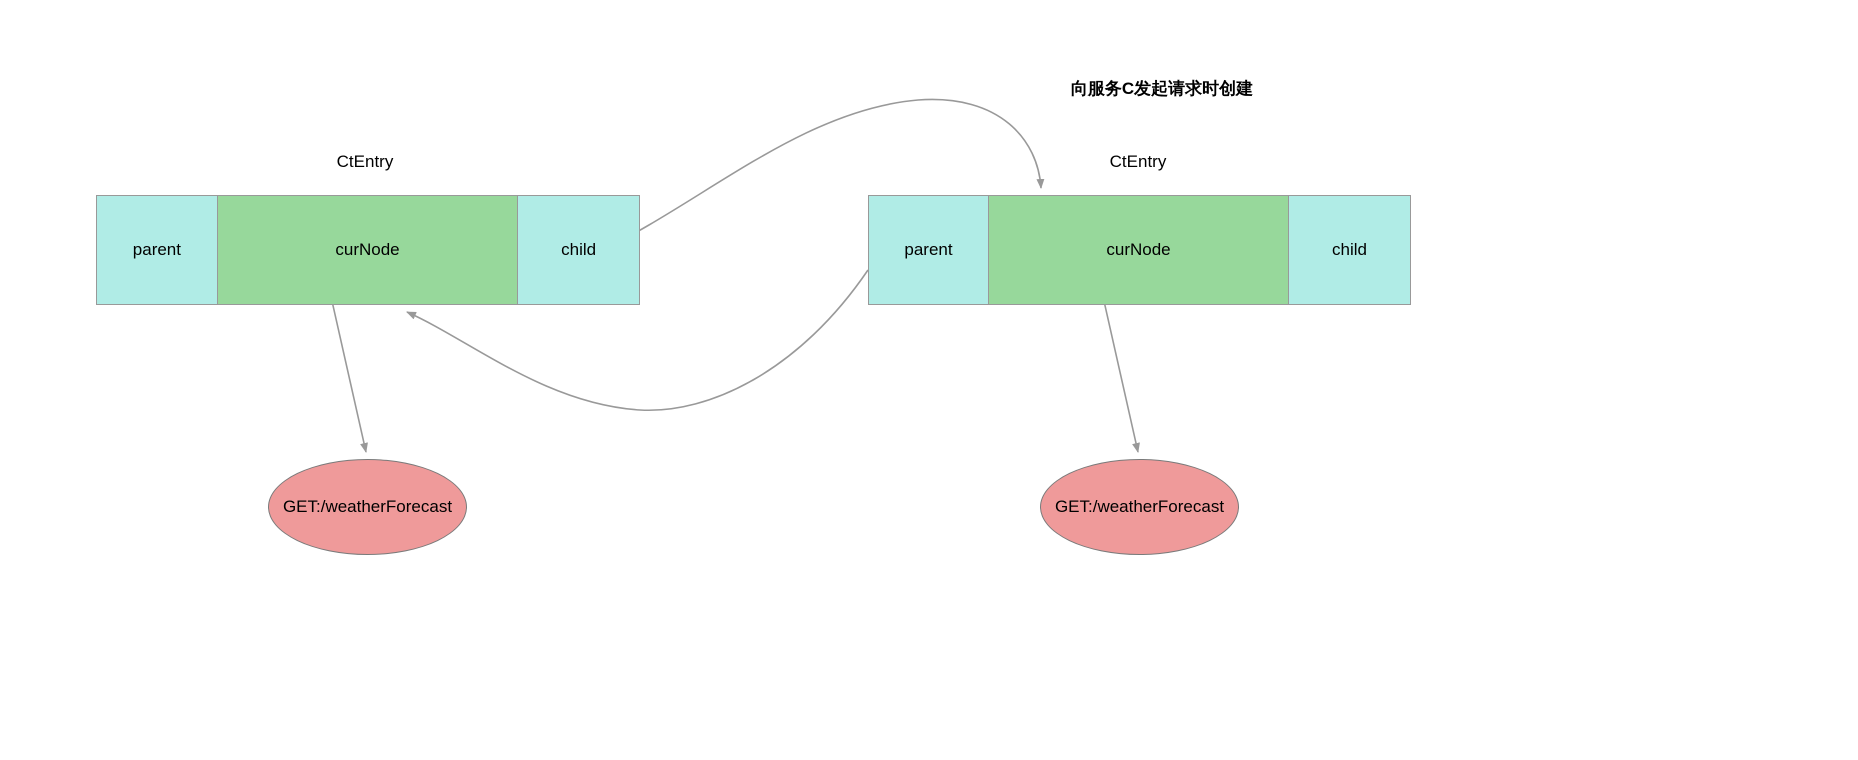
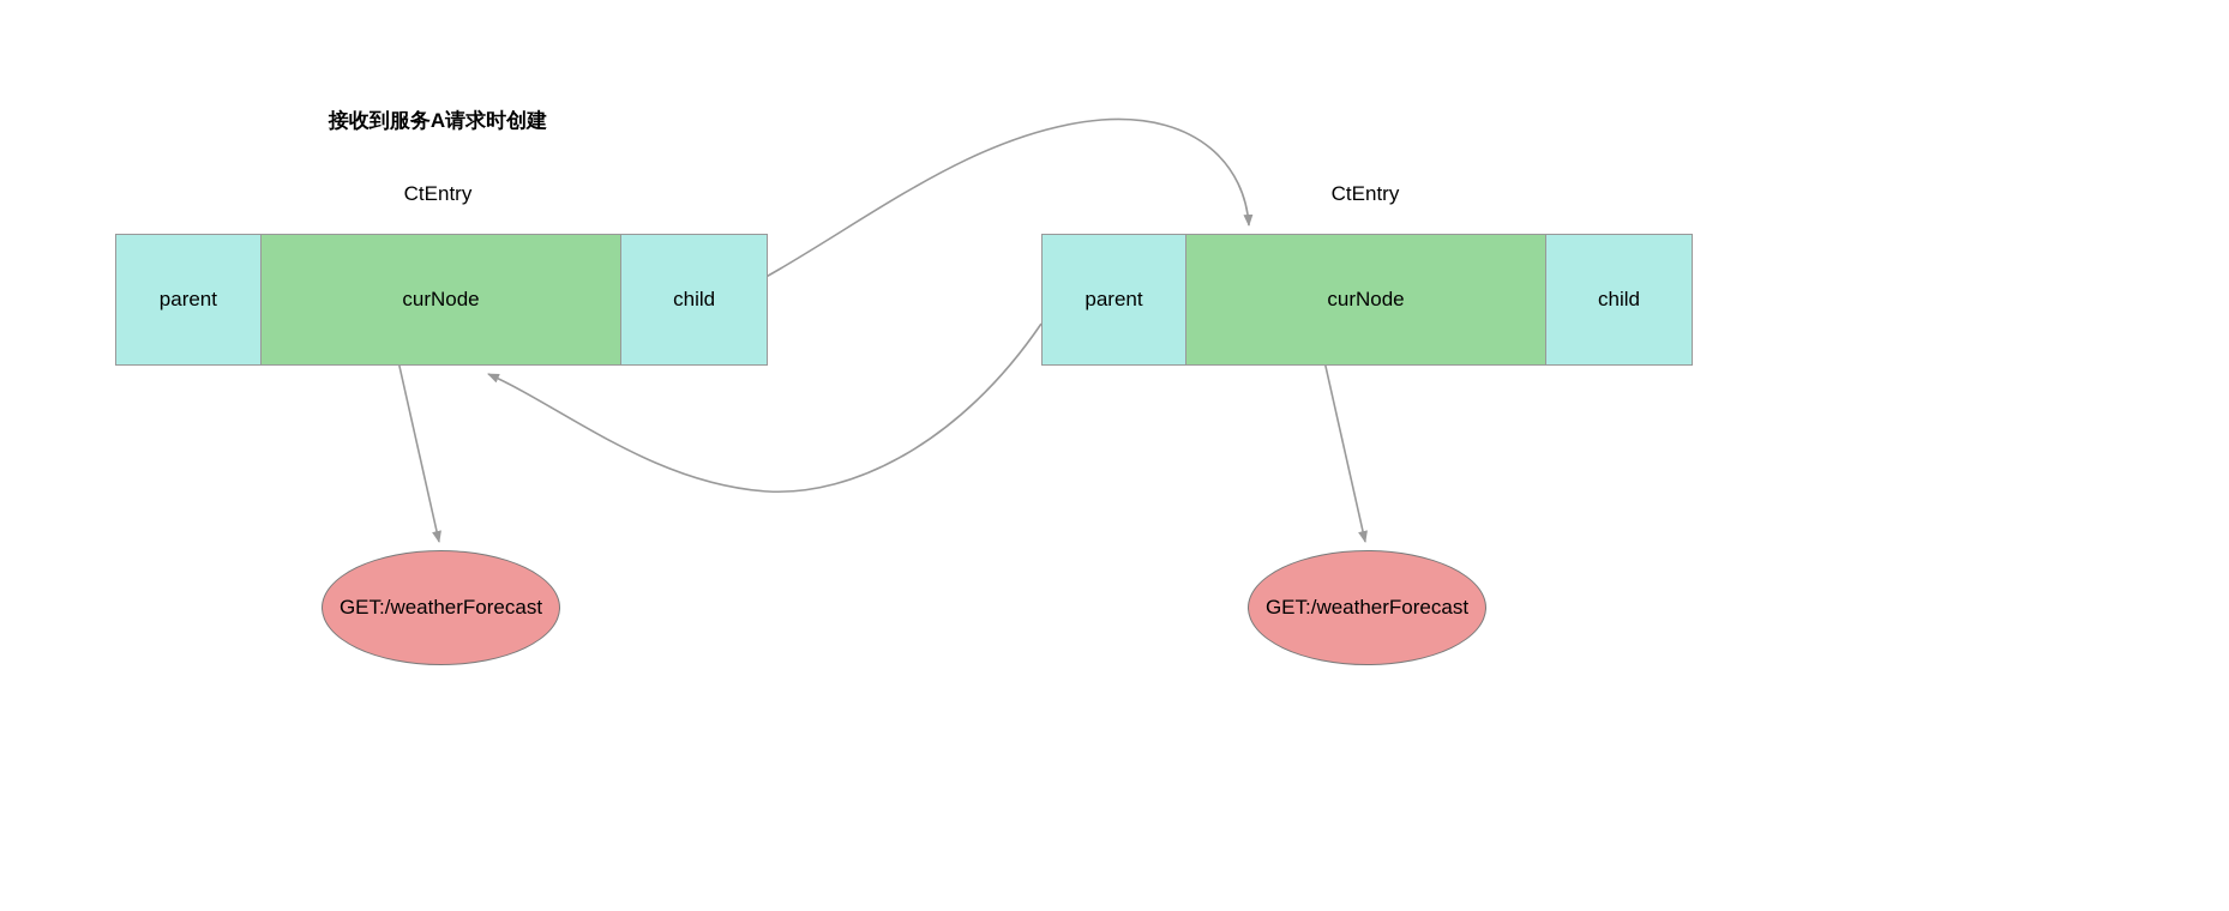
+ 接收到服务A请求时创建
  CtEntry
  parent
  curNode
  child
  GET:/weatherForecast
- 向服务C发起请求时创建
  CtEntry
  parent
  curNode
  child
  GET:/weatherForecast
